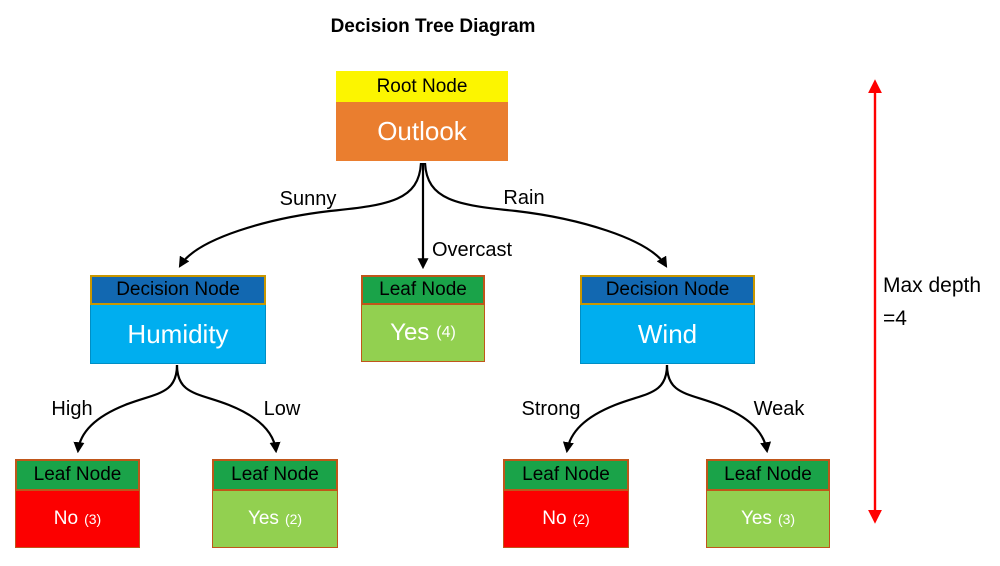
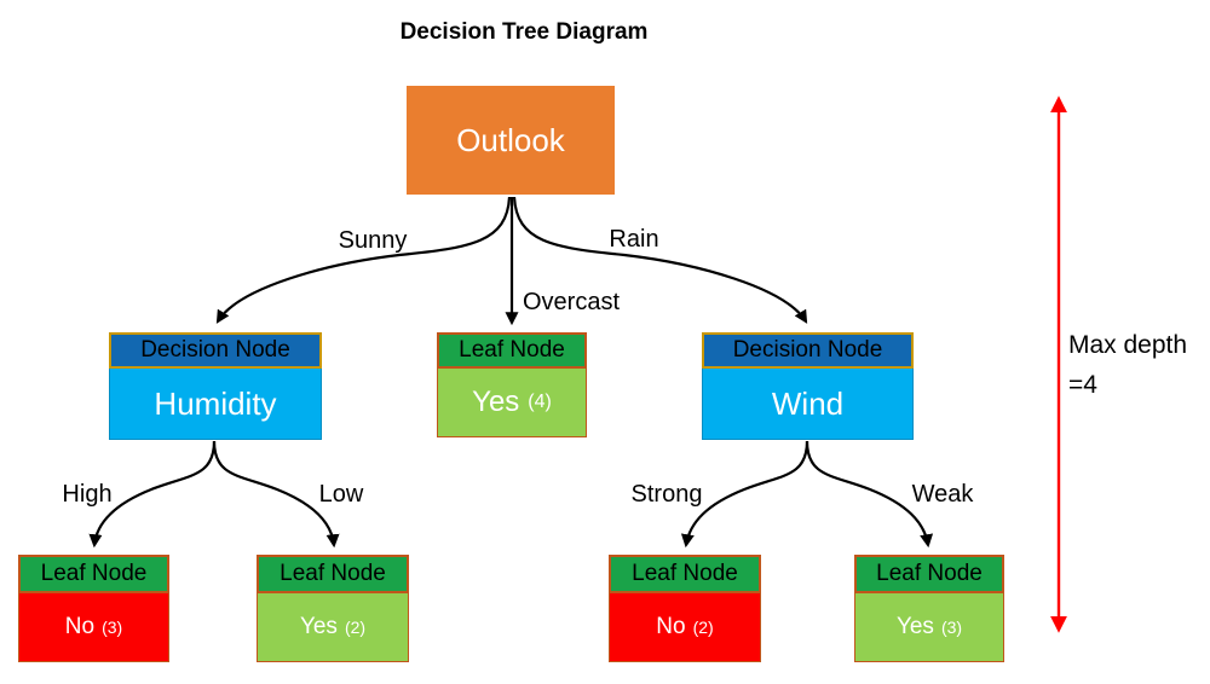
  Decision Tree Diagram
- Root Node
  Outlook
  Decision Node
  Humidity
  Leaf Node
  Yes
  (4)
  Decision Node
  Wind
  Leaf Node
  No
  (3)
  Leaf Node
  Yes
  (2)
  Leaf Node
  No
  (2)
  Leaf Node
  Yes
  (3)
  Sunny
  Overcast
  Rain
  High
  Low
  Strong
  Weak
  Max depth
  =4
